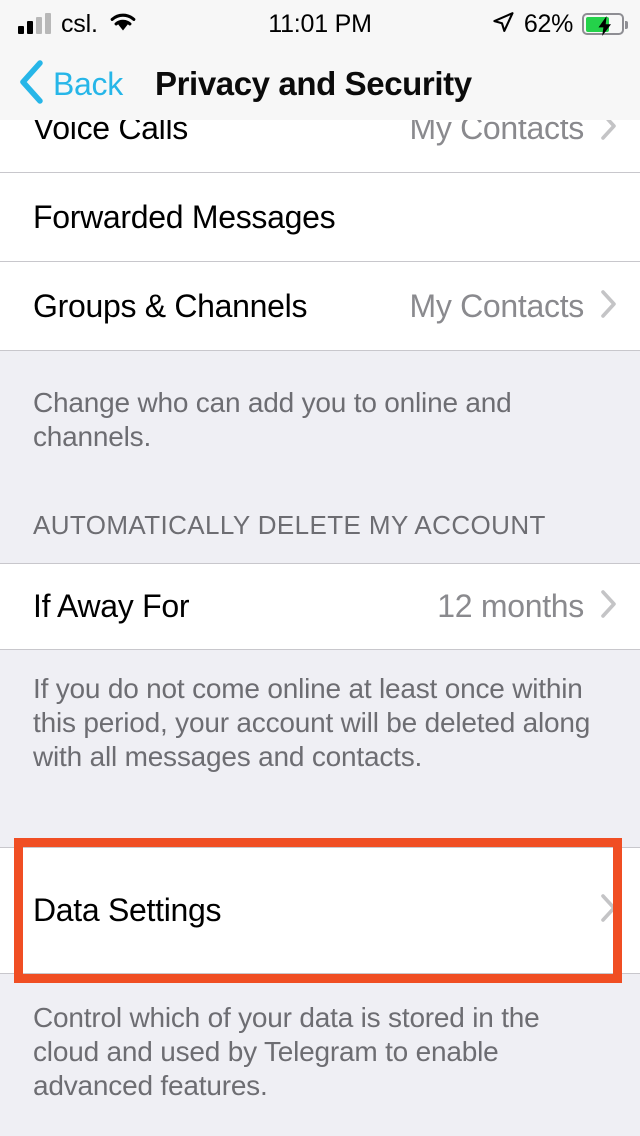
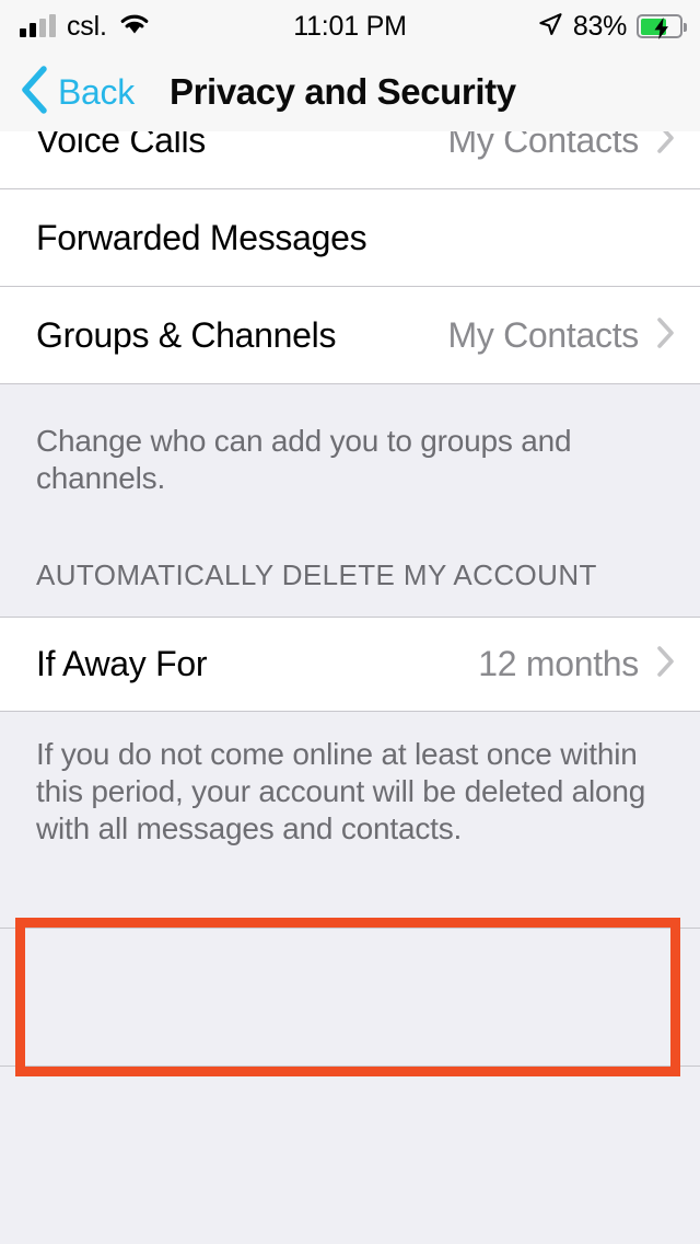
  csl.
  11:01 PM
- 62%
+ 83%
  Back
  Privacy and Security
  Voice Calls
  My Contacts
  Forwarded Messages
  Groups & Channels
  My Contacts
- Change who can add you to online and channels.
+ Change who can add you to groups and channels.
  AUTOMATICALLY DELETE MY ACCOUNT
  If Away For
  12 months
  If you do not come online at least once within this period, your account will be deleted along with all messages and contacts.
- Data Settings
- Control which of your data is stored in the cloud and used by Telegram to enable advanced features.
